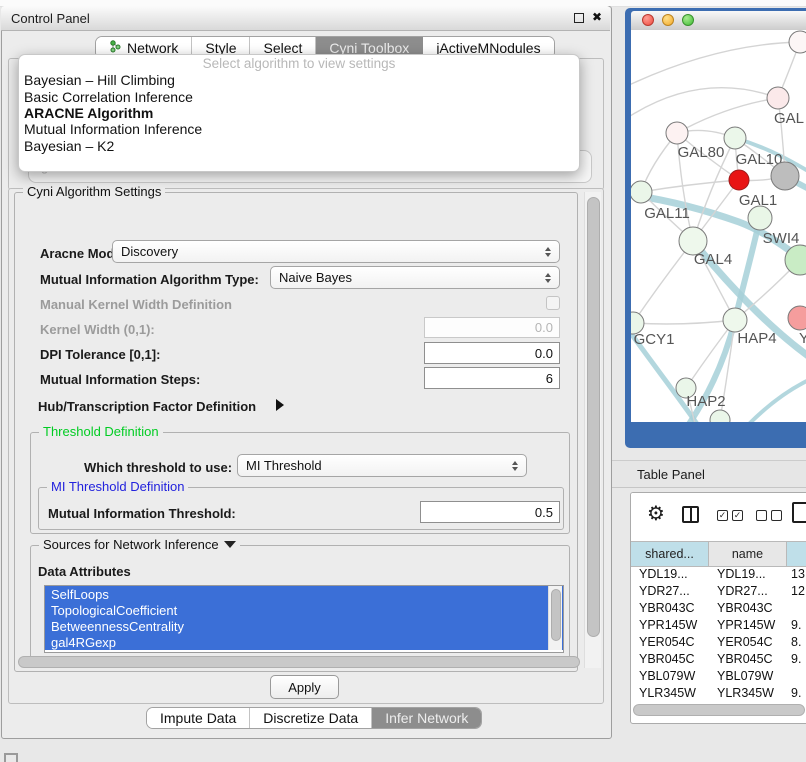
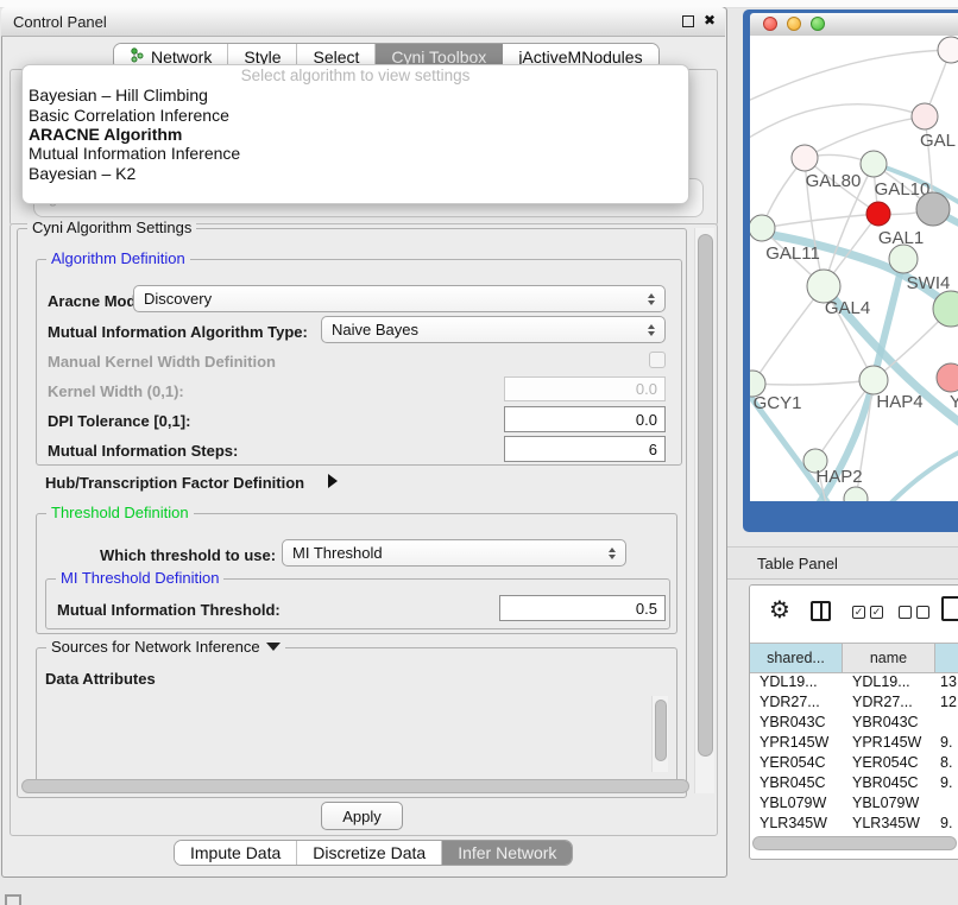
  Control Panel
  ✖
  Network
  Style
  Select
  Cyni Toolbox
  jActiveMNodules
  Cyni Algorithm Settings
+ Algorithm Definition
  Aracne Mod
  Discovery
  Mutual Information Algorithm Type:
  Naive Bayes
  Manual Kernel Width Definition
  Kernel Width (0,1):
  0.0
  DPI Tolerance [0,1]:
  0.0
  Mutual Information Steps:
  6
  Hub/Transcription Factor Definition
  Threshold Definition
  Which threshold to use:
  MI Threshold
  MI Threshold Definition
  Mutual Information Threshold:
  0.5
  Sources for Network Inference
  Data Attributes
- SelfLoops
- TopologicalCoefficient
- BetweennessCentrality
- gal4RGexp
  Apply
  Impute Data
  Discretize Data
  Infer Network
  Select algorithm to view settings
  Bayesian – Hill Climbing
  Basic Correlation Inference
  ARACNE Algorithm
  Mutual Information Inference
  Bayesian – K2
  GAL
  GAL80
  GAL10
  GAL1
  GAL11
  SWI4
  GAL4
  GCY1
  HAP4
  Y
  HAP2
  Table Panel
  ⚙
  ✓
  ✓
  shared...
  name
  YDL19...
  YDL19...
  13
  YDR27...
  YDR27...
  12
  YBR043C
  YBR043C
  YPR145W
  YPR145W
  9.
  YER054C
  YER054C
  8.
  YBR045C
  YBR045C
  9.
  YBL079W
  YBL079W
  YLR345W
  YLR345W
  9.
